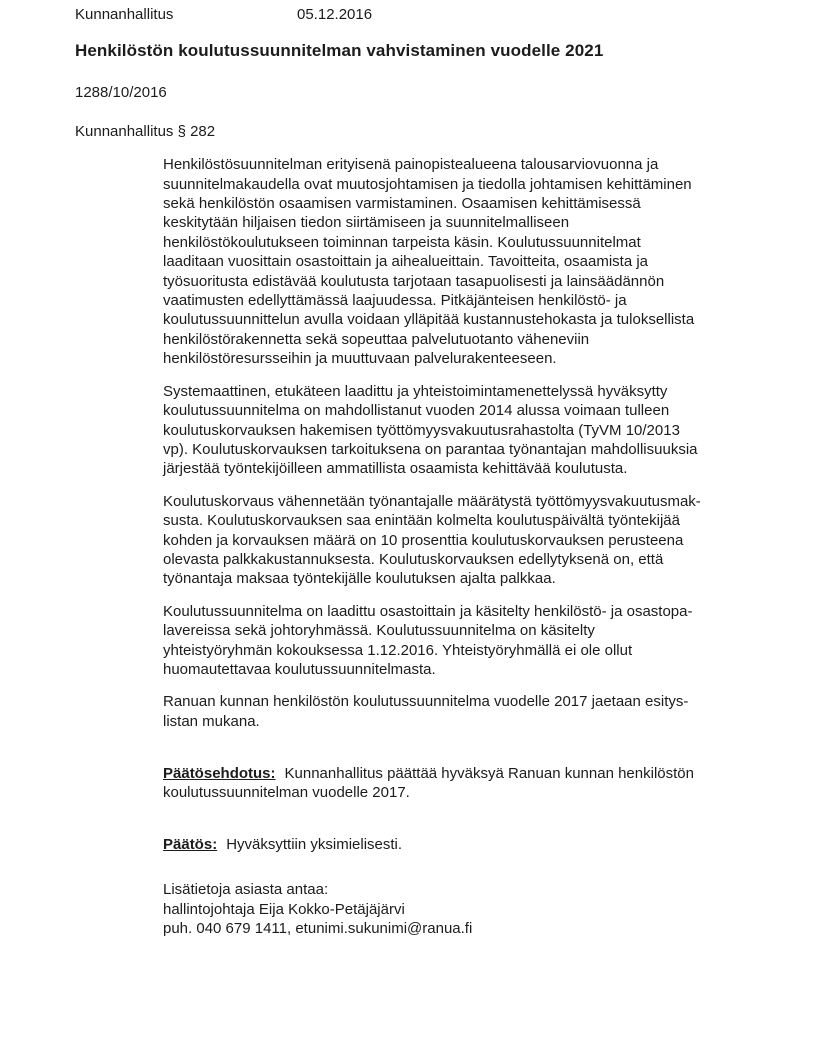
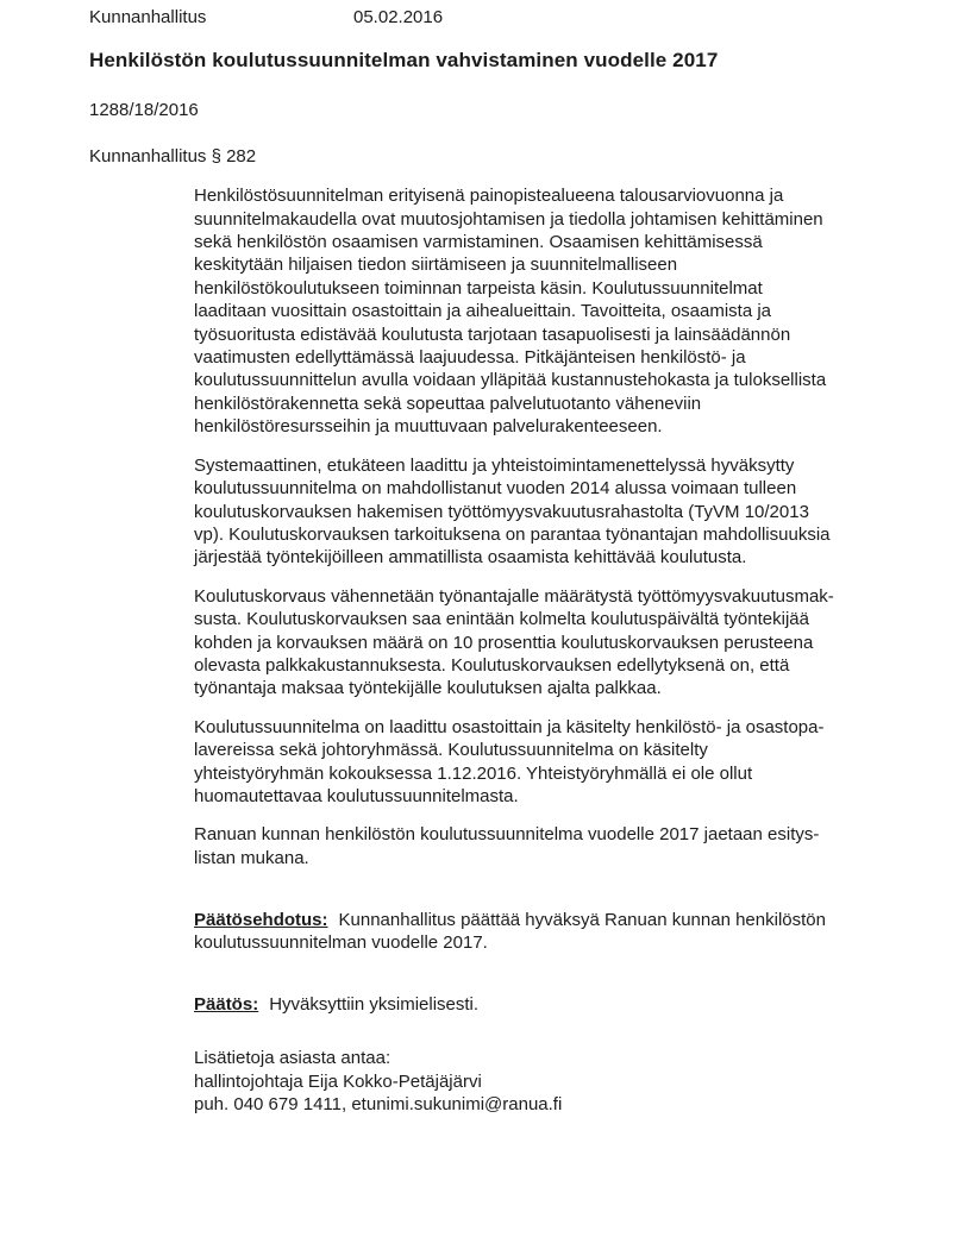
  Kunnanhallitus
- 05.12.2016
+ 05.02.2016
- Henkilöstön koulutussuunnitelman vahvistaminen vuodelle 2021
+ Henkilöstön koulutussuunnitelman vahvistaminen vuodelle 2017
- 1288/10/2016
+ 1288/18/2016
  Kunnanhallitus § 282
  Henkilöstösuunnitelman erityisenä painopistealueena talousarviovuonna ja
  suunnitelmakaudella ovat muutosjohtamisen ja tiedolla johtamisen kehittäminen
  sekä henkilöstön osaamisen varmistaminen. Osaamisen kehittämisessä
  keskitytään hiljaisen tiedon siirtämiseen ja suunnitelmalliseen
  henkilöstökoulutukseen toiminnan tarpeista käsin. Koulutussuunnitelmat
  laaditaan vuosittain osastoittain ja aihealueittain. Tavoitteita, osaamista ja
  työsuoritusta edistävää koulutusta tarjotaan tasapuolisesti ja lainsäädännön
  vaatimusten edellyttämässä laajuudessa. Pitkäjänteisen henkilöstö- ja
  koulutussuunnittelun avulla voidaan ylläpitää kustannustehokasta ja tuloksellista
  henkilöstörakennetta sekä sopeuttaa palvelutuotanto väheneviin
  henkilöstöresursseihin ja muuttuvaan palvelurakenteeseen.
  Systemaattinen, etukäteen laadittu ja yhteistoimintamenettelyssä hyväksytty
  koulutussuunnitelma on mahdollistanut vuoden 2014 alussa voimaan tulleen
  koulutuskorvauksen hakemisen työttömyysvakuutusrahastolta (TyVM 10/2013
  vp). Koulutuskorvauksen tarkoituksena on parantaa työnantajan mahdollisuuksia
  järjestää työntekijöilleen ammatillista osaamista kehittävää koulutusta.
  Koulutuskorvaus vähennetään työnantajalle määrätystä työttömyysvakuutusmak-
  susta. Koulutuskorvauksen saa enintään kolmelta koulutuspäivältä työntekijää
  kohden ja korvauksen määrä on 10 prosenttia koulutuskorvauksen perusteena
  olevasta palkkakustannuksesta. Koulutuskorvauksen edellytyksenä on, että
  työnantaja maksaa työntekijälle koulutuksen ajalta palkkaa.
  Koulutussuunnitelma on laadittu osastoittain ja käsitelty henkilöstö- ja osastopa-
  lavereissa sekä johtoryhmässä. Koulutussuunnitelma on käsitelty
  yhteistyöryhmän kokouksessa 1.12.2016. Yhteistyöryhmällä ei ole ollut
  huomautettavaa koulutussuunnitelmasta.
  Ranuan kunnan henkilöstön koulutussuunnitelma vuodelle 2017 jaetaan esitys-
  listan mukana.
  Päätösehdotus: Kunnanhallitus päättää hyväksyä Ranuan kunnan henkilöstön
  koulutussuunnitelman vuodelle 2017.
  Päätös: Hyväksyttiin yksimielisesti.
  Lisätietoja asiasta antaa:
  hallintojohtaja Eija Kokko-Petäjäjärvi
  puh. 040 679 1411, etunimi.sukunimi@ranua.fi
